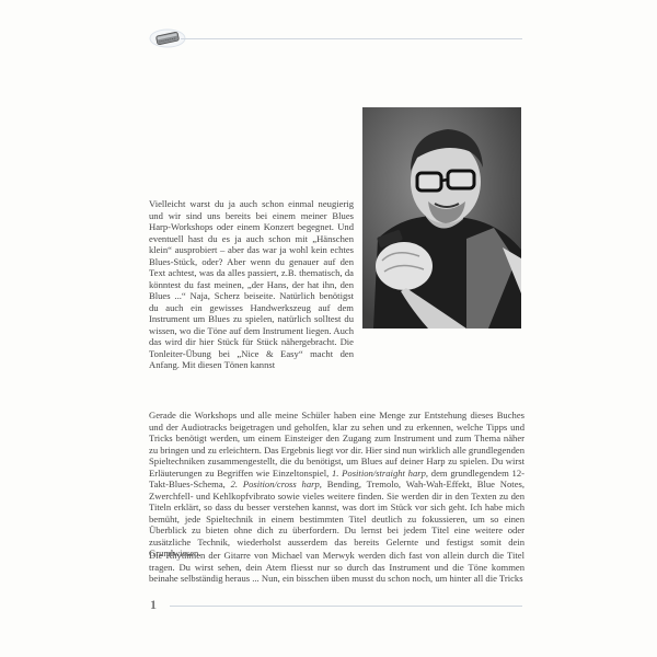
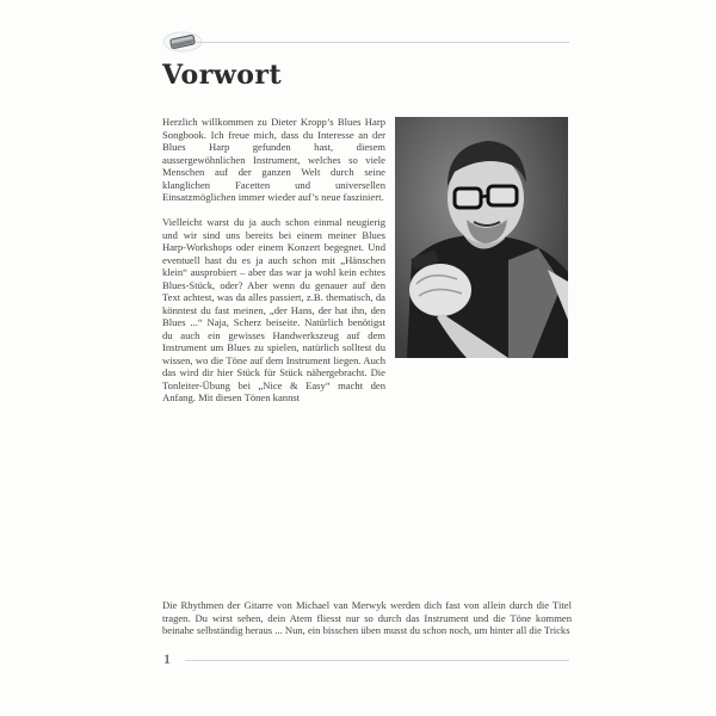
+ Vorwort
+ Herzlich willkommen zu Dieter Kropp’s Blues Harp Songbook. Ich freue mich, dass du Interesse an der Blues Harp gefunden hast, diesem aussergewöhnlichen Instrument, welches so viele Menschen auf der ganzen Welt durch seine klanglichen Facetten und universellen Einsatzmöglichen immer wieder auf’s neue fasziniert.
  Vielleicht warst du ja auch schon einmal neugierig und wir sind uns bereits bei einem meiner Blues Harp-Workshops oder einem Konzert begegnet. Und eventuell hast du es ja auch schon mit „Hänschen klein“ ausprobiert – aber das war ja wohl kein echtes Blues-Stück, oder? Aber wenn du genauer auf den Text achtest, was da alles passiert, z.B. thematisch, da könntest du fast meinen, „der Hans, der hat ihn, den Blues ...“ Naja, Scherz beiseite. Natürlich benötigst du auch ein gewisses Handwerkszeug auf dem Instrument um Blues zu spielen, natürlich solltest du wissen, wo die Töne auf dem Instrument liegen. Auch das wird dir hier Stück für Stück nähergebracht. Die Tonleiter-Übung bei „Nice & Easy“ macht den Anfang. Mit diesen Tönen kannst
- Gerade die Workshops und alle meine Schüler haben eine Menge zur Entstehung dieses Buches und der Audiotracks beigetragen und geholfen, klar zu sehen und zu erkennen, welche Tipps und Tricks benötigt werden, um einem Einsteiger den Zugang zum Instrument und zum Thema näher zu bringen und zu erleichtern. Das Ergebnis liegt vor dir. Hier sind nun wirklich alle grundlegenden Spieltechniken zusammengestellt, die du benötigst, um Blues auf deiner Harp zu spielen. Du wirst Erläuterungen zu Begriffen wie Einzeltonspiel, 1. Position/straight harp, dem grundlegendem 12-Takt-Blues-Schema, 2. Position/cross harp, Bending, Tremolo, Wah-Wah-Effekt, Blue Notes, Zwerchfell- und Kehlkopfvibrato sowie vieles weitere finden. Sie werden dir in den Texten zu den Titeln erklärt, so dass du besser verstehen kannst, was dort im Stück vor sich geht. Ich habe mich bemüht, jede Spieltechnik in einem bestimmten Titel deutlich zu fokussieren, um so einen Überblick zu bieten ohne dich zu überfordern. Du lernst bei jedem Titel eine weitere oder zusätzliche Technik, wiederholst ausserdem das bereits Gelernte und festigst somit dein Grundwissen.
  Die Rhythmen der Gitarre von Michael van Merwyk werden dich fast von allein durch die Titel tragen. Du wirst sehen, dein Atem fliesst nur so durch das Instrument und die Töne kommen beinahe selbständig heraus ... Nun, ein bisschen üben musst du schon noch, um hinter all die Tricks
  1
